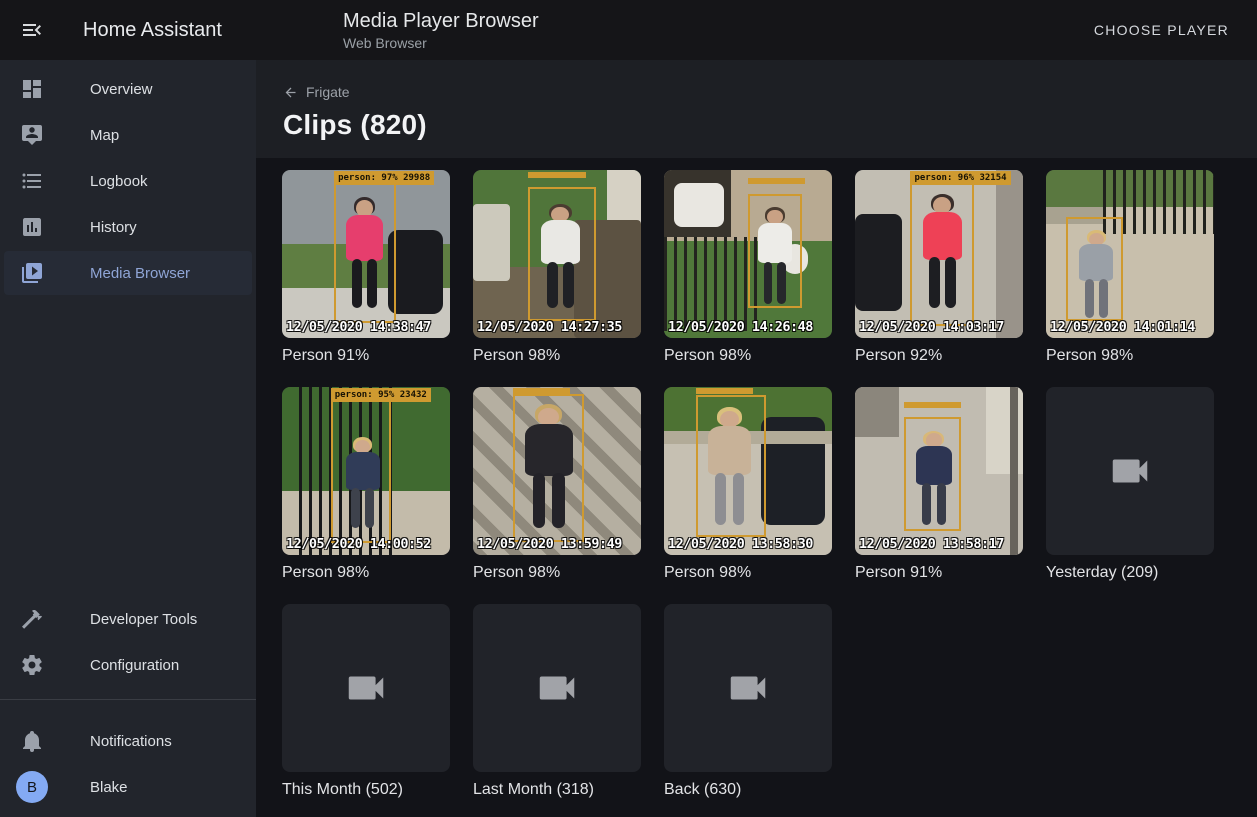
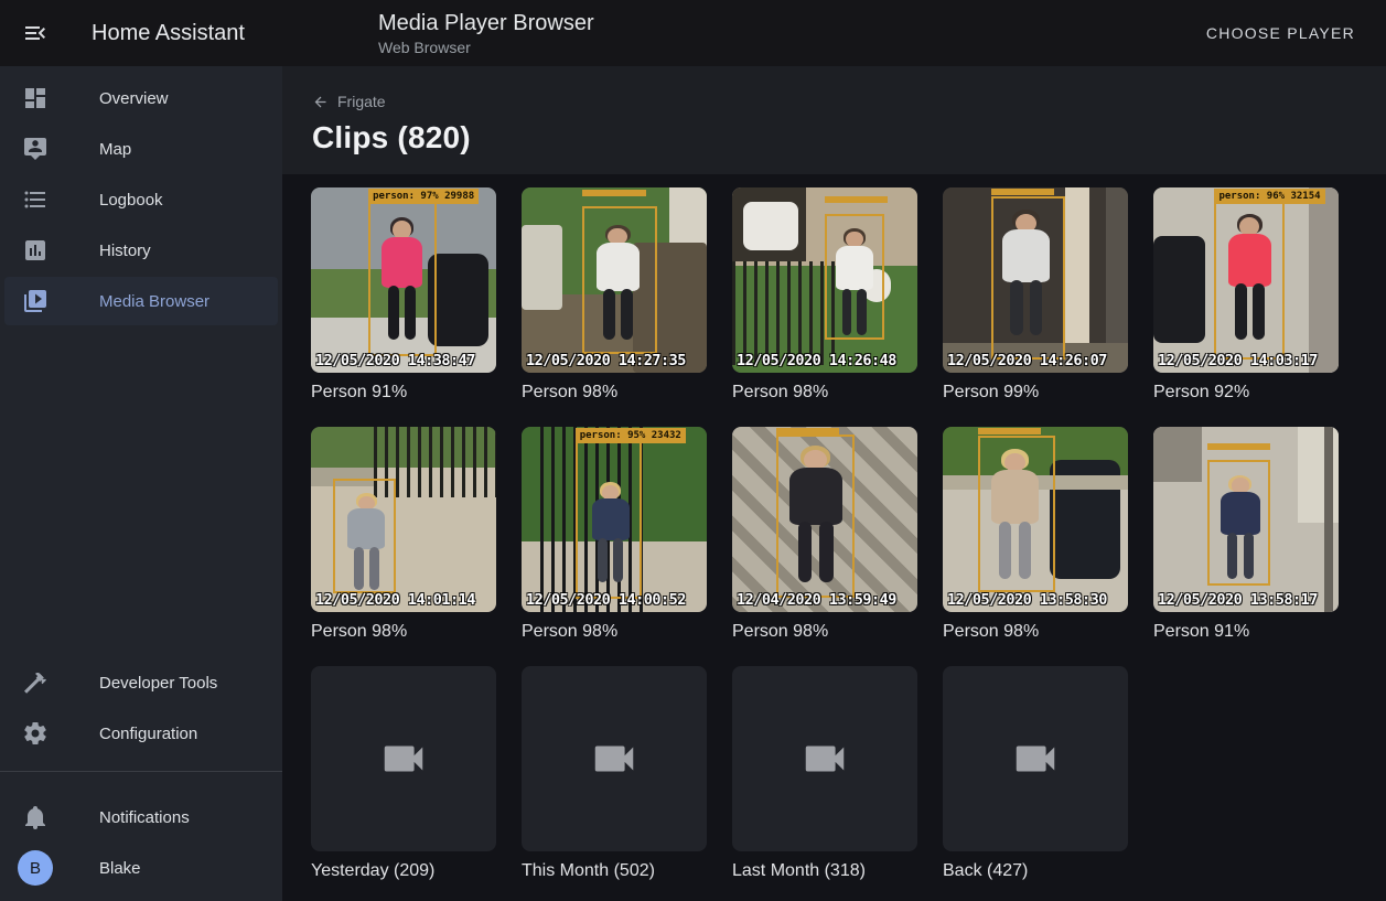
  Home Assistant
  Media Player Browser
  Web Browser
  CHOOSE PLAYER
  Overview
  Map
  Logbook
  History
  Media Browser
  Developer Tools
  Configuration
  Notifications
  B
  Blake
  Frigate
  Clips (820)
  person: 97% 29988
  12/05/2020 14:38:47
  Person 91%
  12/05/2020 14:27:35
  Person 98%
  12/05/2020 14:26:48
  Person 98%
+ 12/05/2020 14:26:07
+ Person 99%
  person: 96% 32154
  12/05/2020 14:03:17
  Person 92%
  12/05/2020 14:01:14
  Person 98%
  person: 95% 23432
  12/05/2020 14:00:52
  Person 98%
- 12/05/2020 13:59:49
+ 12/04/2020 13:59:49
  Person 98%
  12/05/2020 13:58:30
  Person 98%
  12/05/2020 13:58:17
  Person 91%
  Yesterday (209)
  This Month (502)
  Last Month (318)
- Back (630)
+ Back (427)
